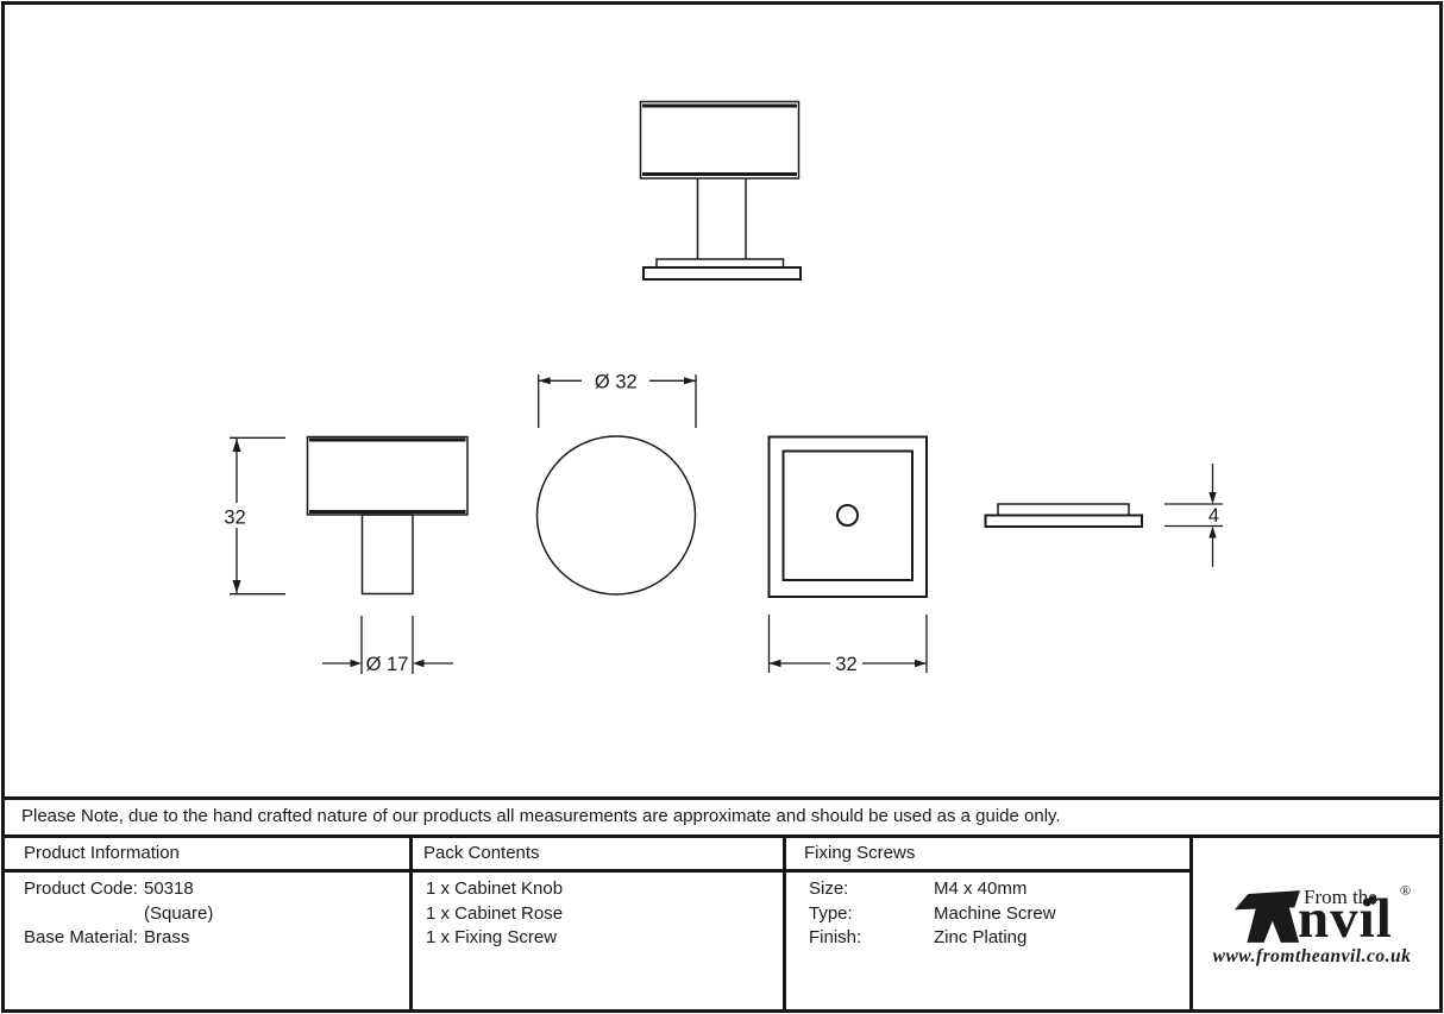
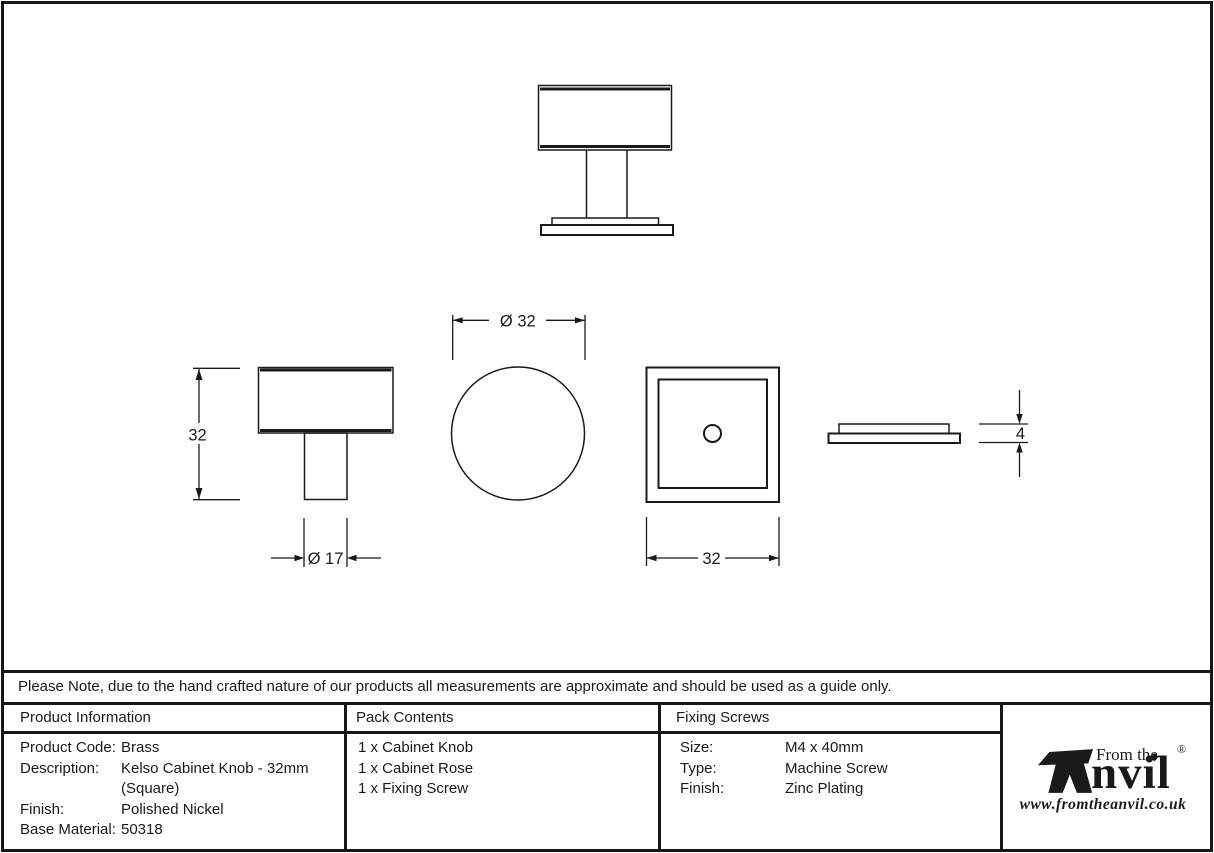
  32
  Ø 17
  Ø 32
  32
  4
  Please Note, due to the hand crafted nature of our products all measurements are approximate and should be used as a guide only.
  Product Information
  Pack Contents
  Fixing Screws
- Product Code: 50318
+ Product Code: Brass
+ Description: Kelso Cabinet Knob - 32mm
  (Square)
+ Finish: Polished Nickel
- Base Material: Brass
+ Base Material: 50318
  1 x Cabinet Knob
  1 x Cabinet Rose
  1 x Fixing Screw
  Size: M4 x 40mm
  Type: Machine Screw
  Finish: Zinc Plating
  From the
  ◆
  nvil
  ®
  www.fromtheanvil.co.uk
